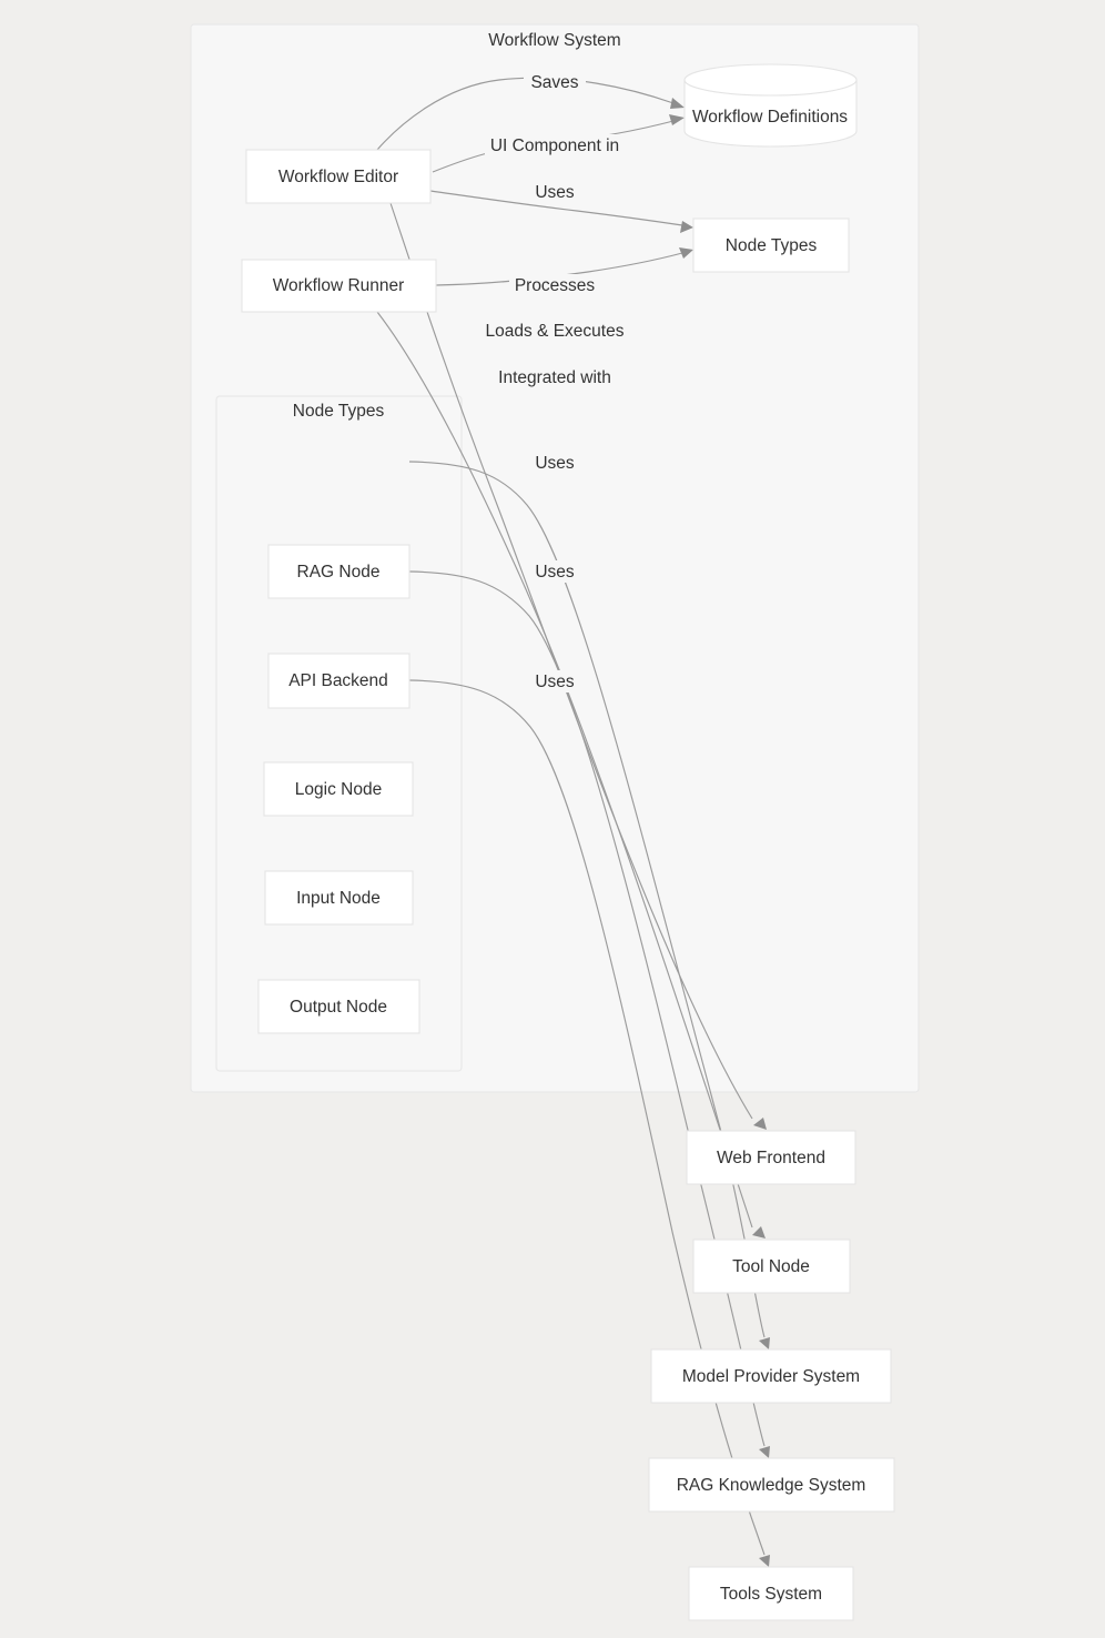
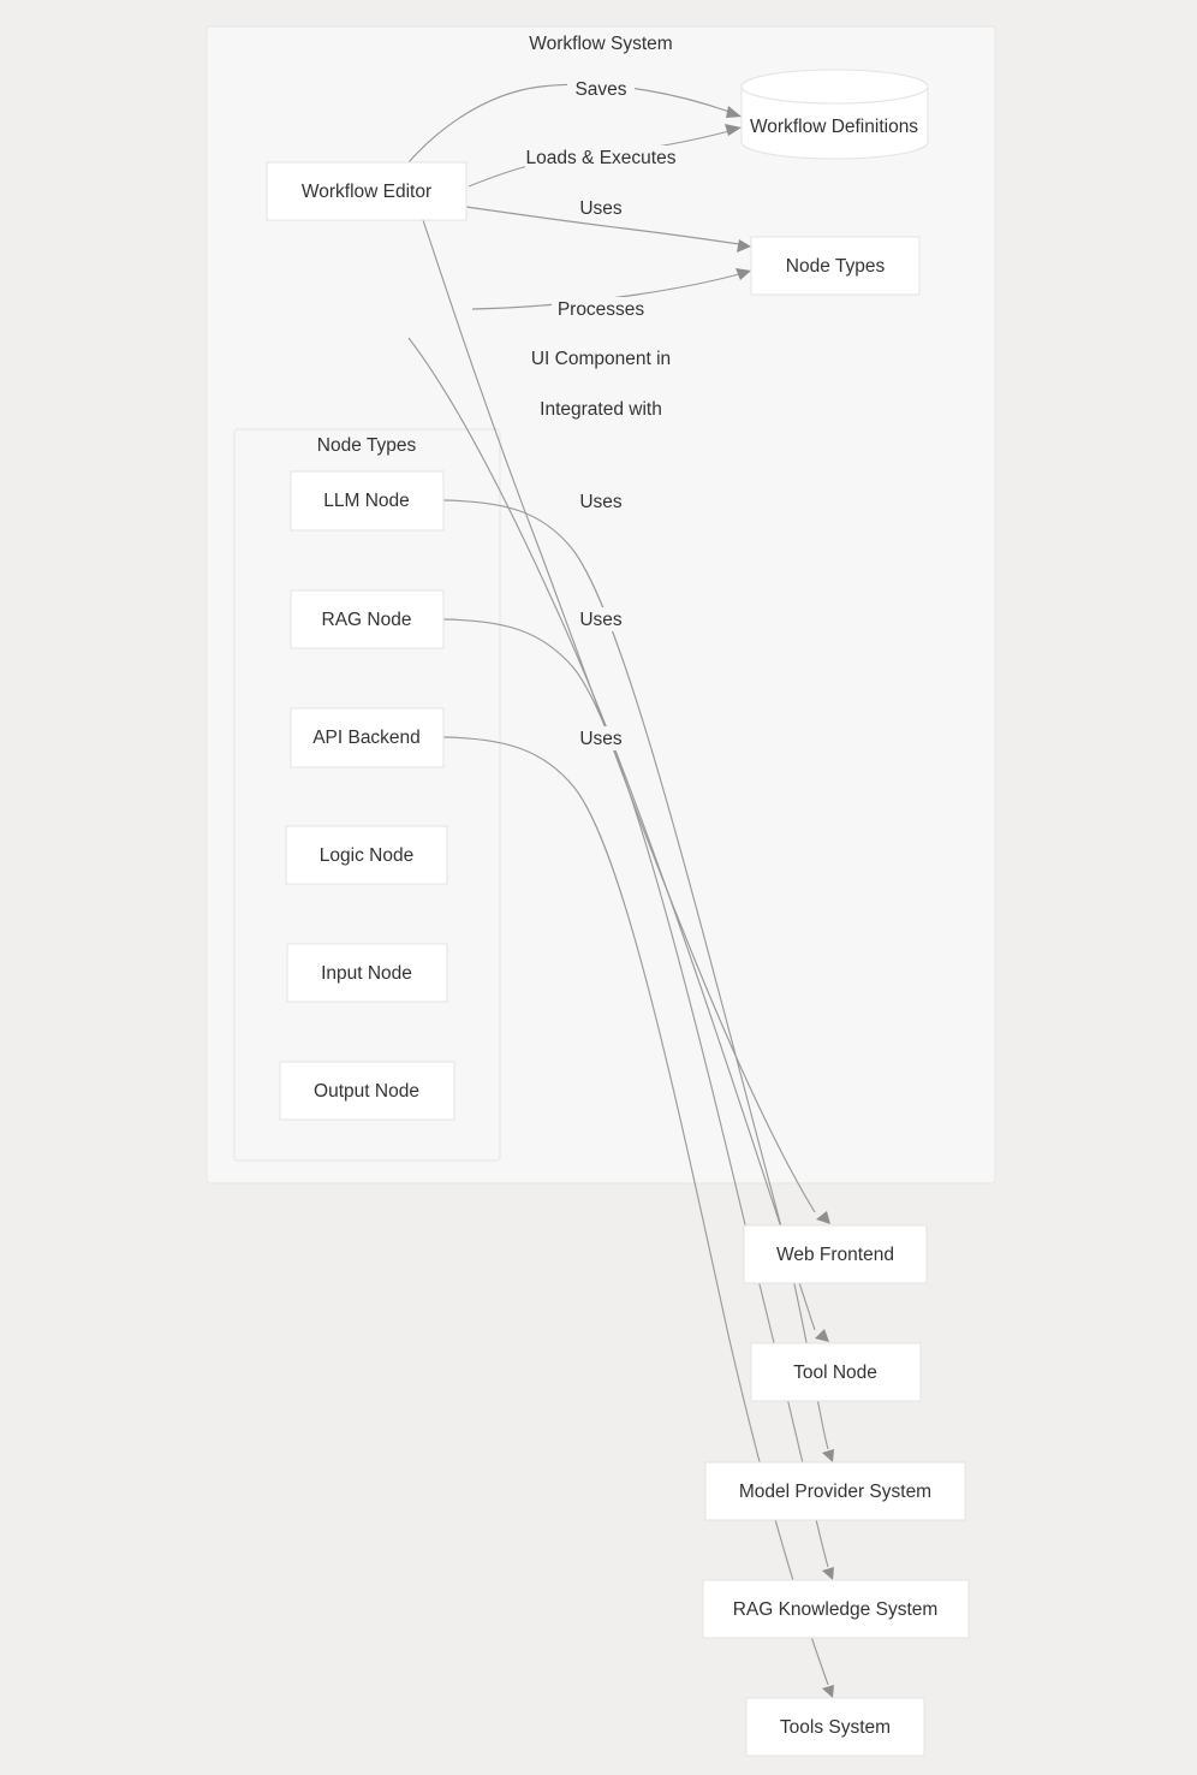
  Workflow System
  Node Types
  Saves
- UI Component in
+ Loads & Executes
  Uses
  Processes
- Loads & Executes
+ UI Component in
  Integrated with
  Uses
  Uses
  Uses
  Workflow Editor
- Workflow Runner
  Workflow Definitions
  Node Types
+ LLM Node
  RAG Node
  API Backend
  Logic Node
  Input Node
  Output Node
  Web Frontend
  Tool Node
  Model Provider System
  RAG Knowledge System
  Tools System
